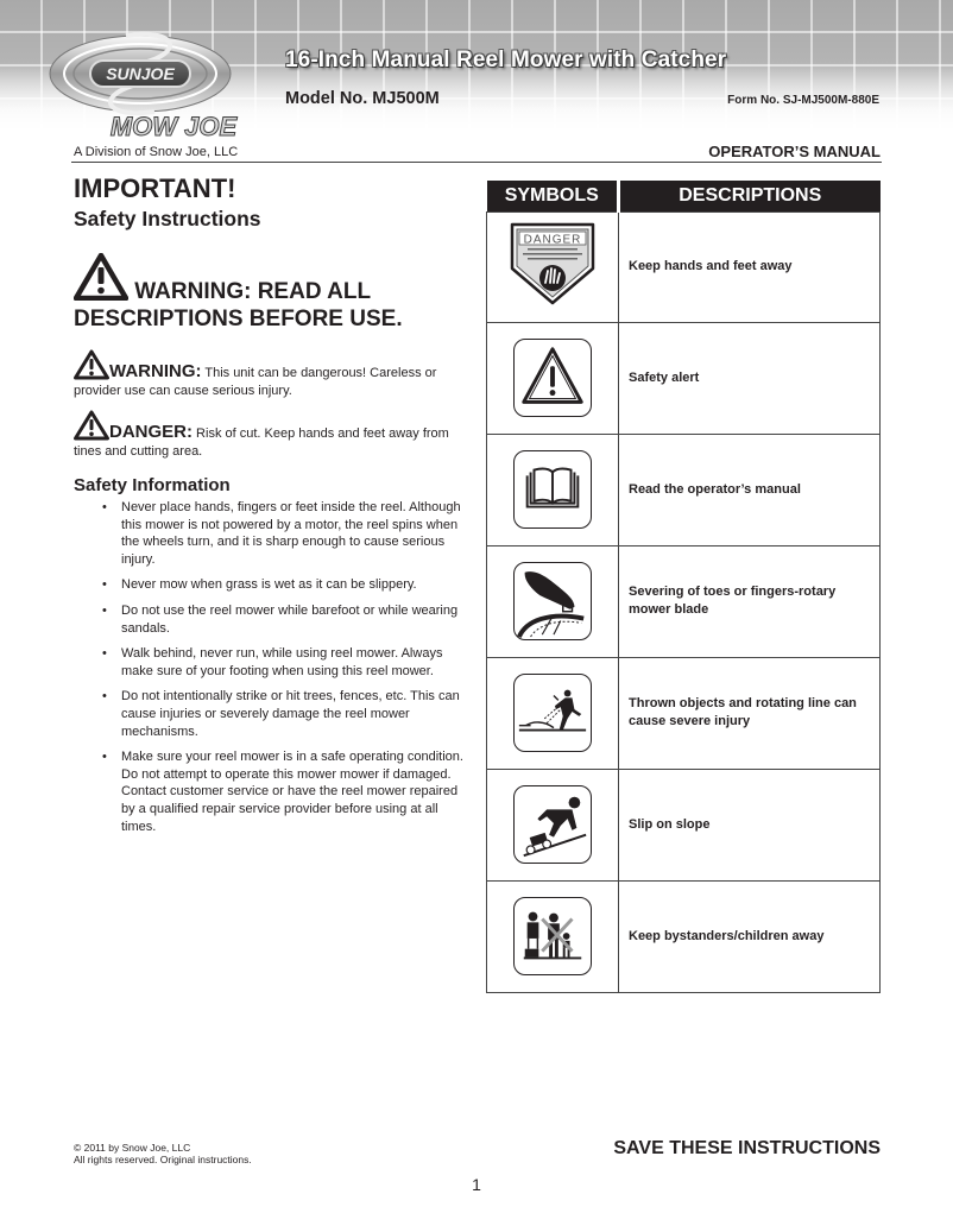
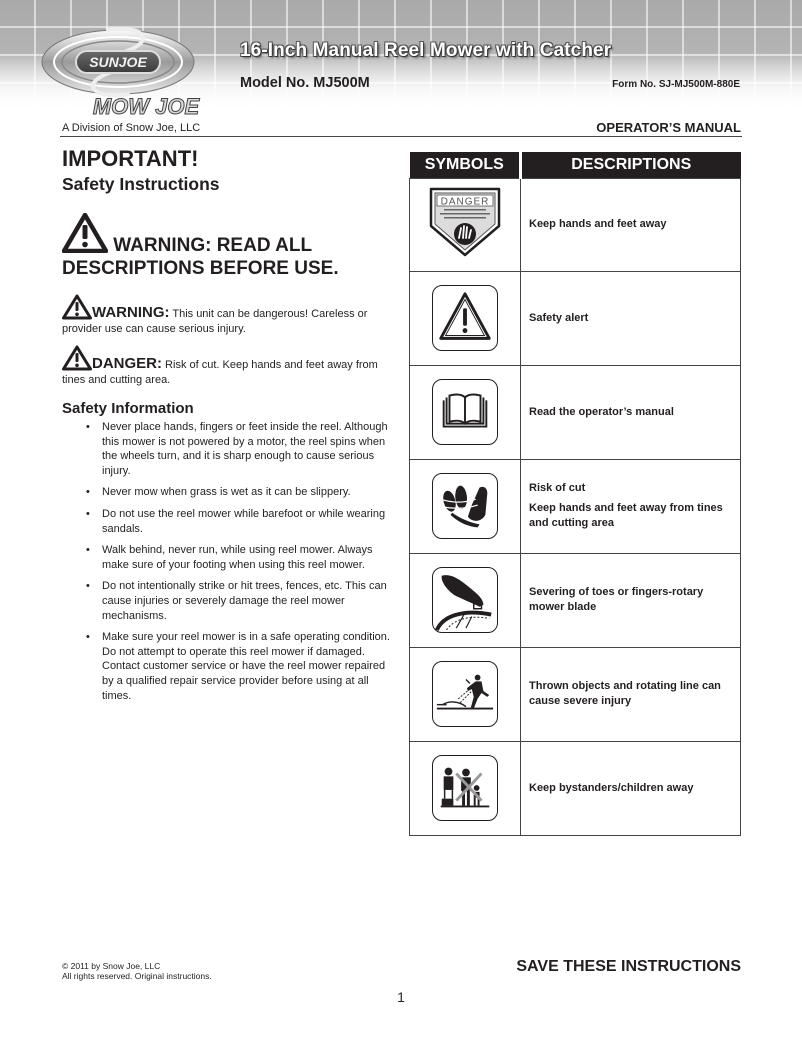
  SUNJOE
  MOW JOE
  16-Inch Manual Reel Mower with Catcher
  Model No. MJ500M
  Form No. SJ-MJ500M-880E
  A Division of Snow Joe, LLC
  OPERATOR’S MANUAL
  IMPORTANT!
  Safety Instructions
  WARNING: READ ALL DESCRIPTIONS BEFORE USE.
  WARNING: This unit can be dangerous! Careless or provider use can cause serious injury.
  DANGER: Risk of cut. Keep hands and feet away from tines and cutting area.
  Safety Information
  Never place hands, fingers or feet inside the reel. Although this mower is not powered by a motor, the reel spins when the wheels turn, and it is sharp enough to cause serious injury.
  Never mow when grass is wet as it can be slippery.
  Do not use the reel mower while barefoot or while wearing sandals.
  Walk behind, never run, while using reel mower. Always make sure of your footing when using this reel mower.
  Do not intentionally strike or hit trees, fences, etc. This can cause injuries or severely damage the reel mower mechanisms.
- Make sure your reel mower is in a safe operating condition. Do not attempt to operate this mower mower if damaged. Contact customer service or have the reel mower repaired by a qualified repair service provider before using at all times.
+ Make sure your reel mower is in a safe operating condition. Do not attempt to operate this reel mower if damaged. Contact customer service or have the reel mower repaired by a qualified repair service provider before using at all times.
  SYMBOLS	DESCRIPTIONS
  DANGER	Keep hands and feet away
  	Safety alert
  	Read the operator’s manual
+ 	Risk of cut Keep hands and feet away from tines and cutting area
  	Severing of toes or fingers-rotary mower blade
  	Thrown objects and rotating line can cause severe injury
- 	Slip on slope
  	Keep bystanders/children away
  © 2011 by Snow Joe, LLC
  All rights reserved. Original instructions.
  SAVE THESE INSTRUCTIONS
  1
